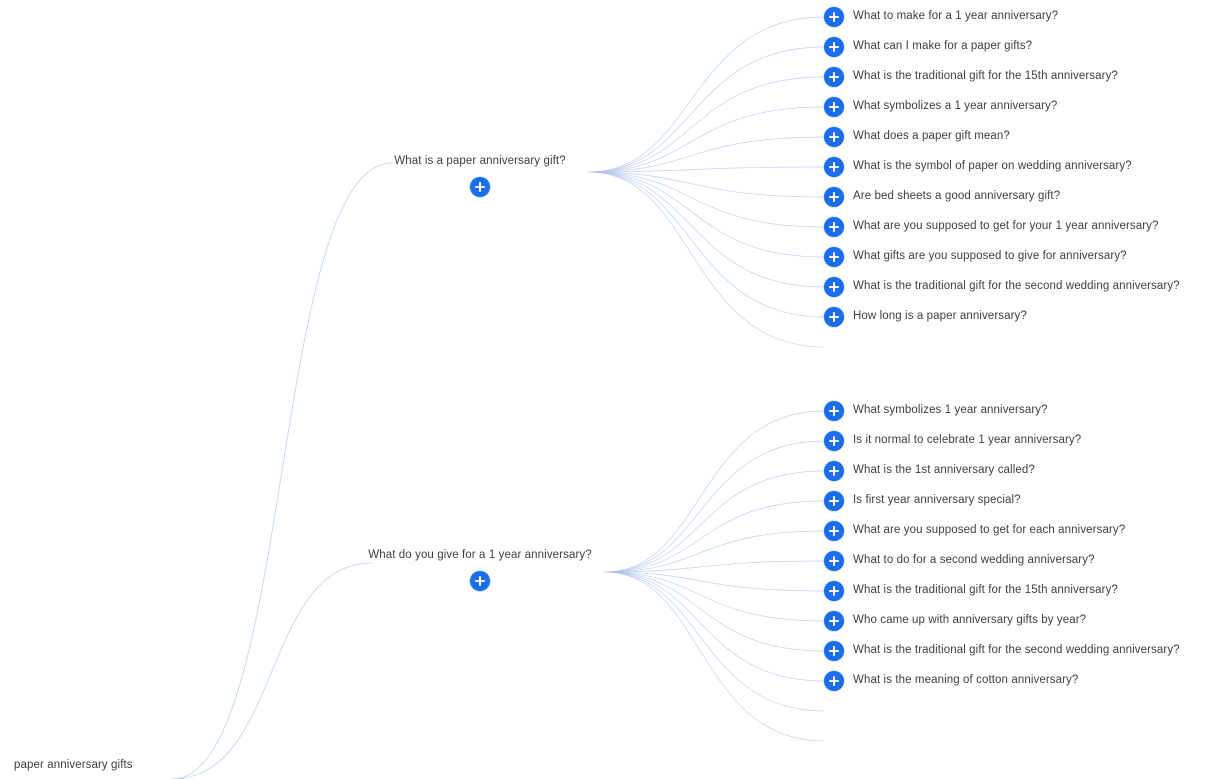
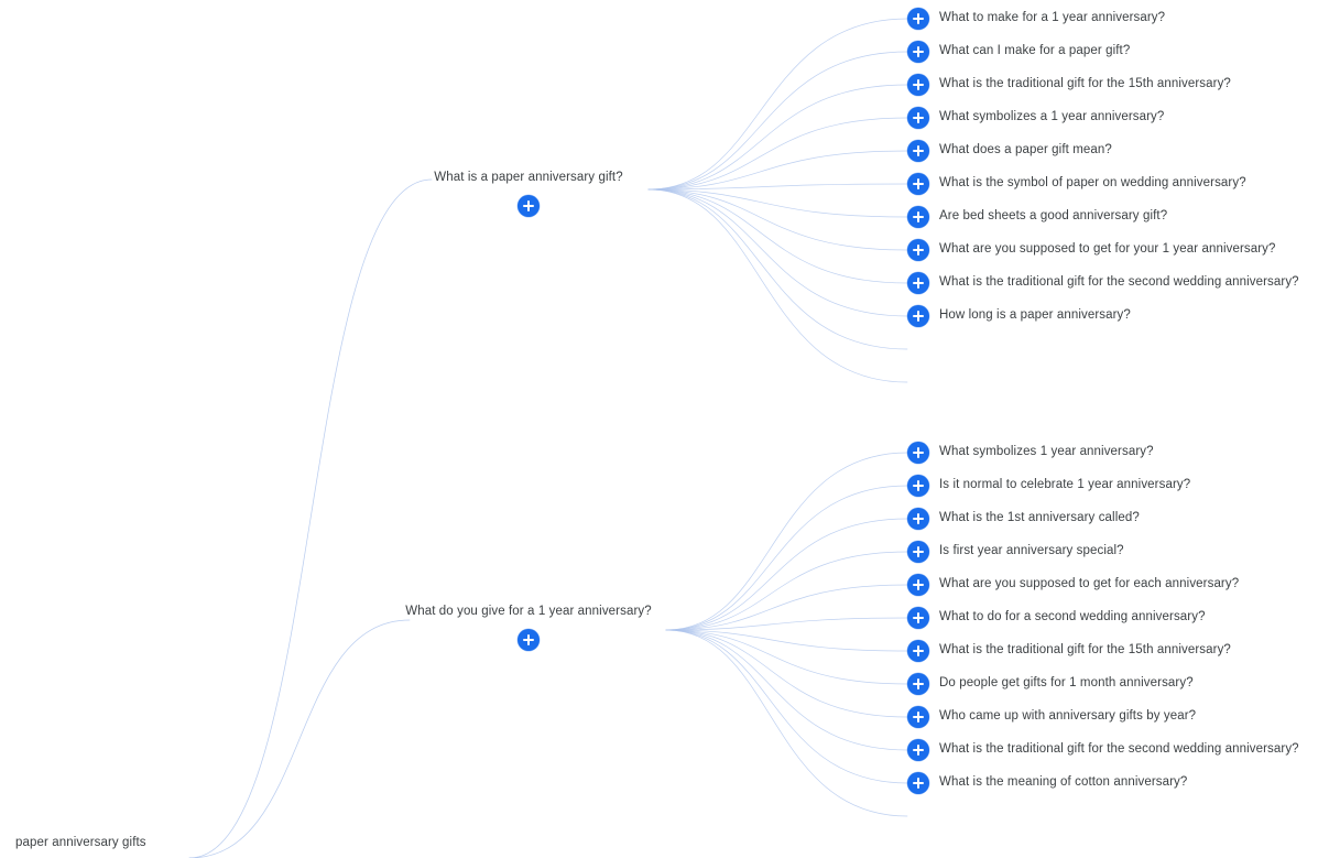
  paper anniversary gifts
  What is a paper anniversary gift?
  What do you give for a 1 year anniversary?
  What to make for a 1 year anniversary?
- What can I make for a paper gifts?
+ What can I make for a paper gift?
  What is the traditional gift for the 15th anniversary?
  What symbolizes a 1 year anniversary?
  What does a paper gift mean?
  What is the symbol of paper on wedding anniversary?
  Are bed sheets a good anniversary gift?
  What are you supposed to get for your 1 year anniversary?
- What gifts are you supposed to give for anniversary?
  What is the traditional gift for the second wedding anniversary?
  How long is a paper anniversary?
  What symbolizes 1 year anniversary?
  Is it normal to celebrate 1 year anniversary?
  What is the 1st anniversary called?
  Is first year anniversary special?
  What are you supposed to get for each anniversary?
  What to do for a second wedding anniversary?
  What is the traditional gift for the 15th anniversary?
+ Do people get gifts for 1 month anniversary?
  Who came up with anniversary gifts by year?
  What is the traditional gift for the second wedding anniversary?
  What is the meaning of cotton anniversary?
